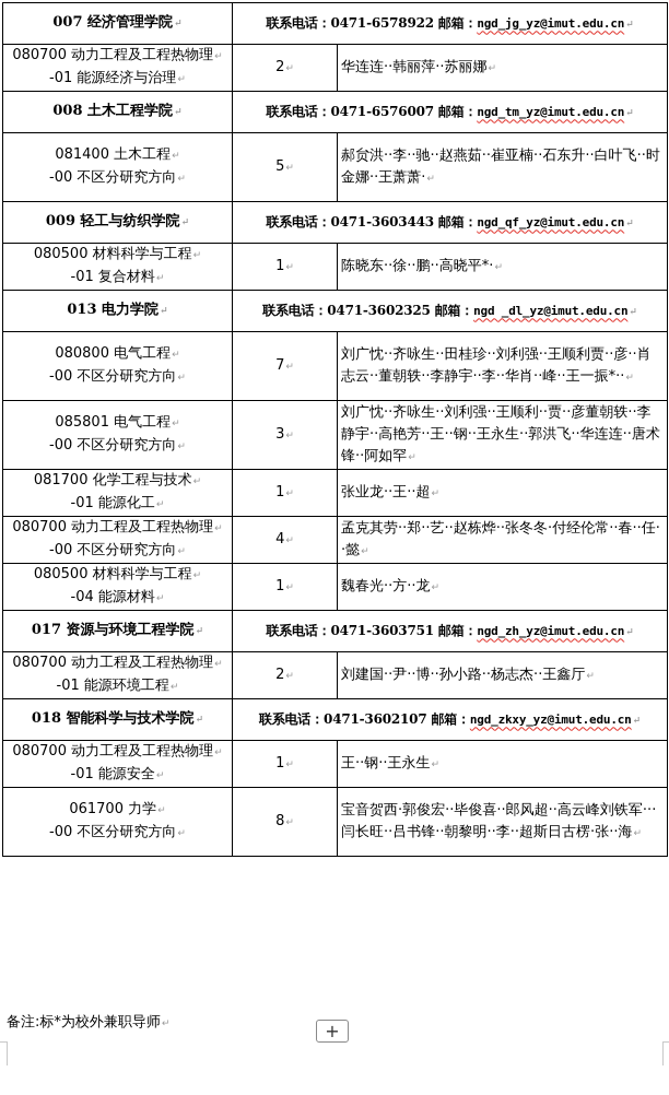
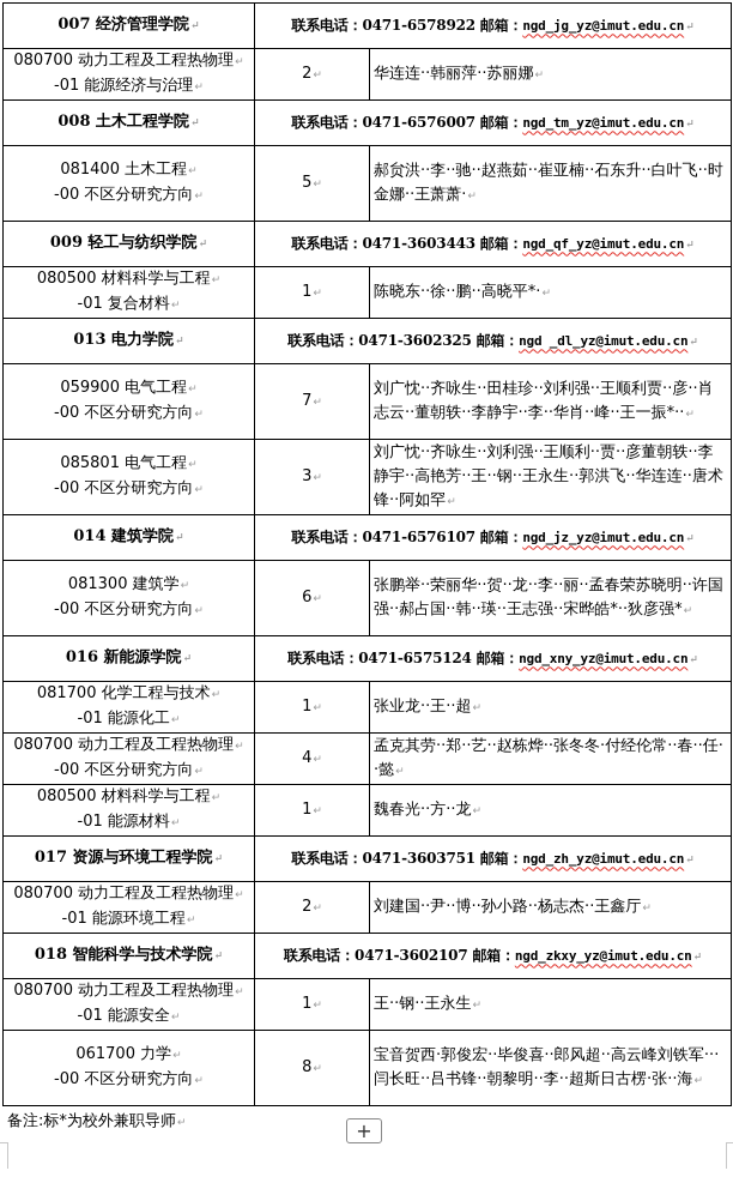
  007 经济管理学院↵	联系电话：0471-6578922 邮箱：ngd_jg_yz@imut.edu.cn↵
  080700 动力工程及工程热物理↵-01 能源经济与治理↵	2↵	华连连··韩丽萍··苏丽娜↵
  008 土木工程学院↵	联系电话：0471-6576007 邮箱：ngd_tm_yz@imut.edu.cn↵
  081400 土木工程↵-00 不区分研究方向↵	5↵	郝贠洪··李··驰··赵燕茹··崔亚楠··石东升··白叶飞··时金娜··王萧萧·↵
  009 轻工与纺织学院↵	联系电话：0471-3603443 邮箱：ngd_qf_yz@imut.edu.cn↵
  080500 材料科学与工程↵-01 复合材料↵	1↵	陈晓东··徐··鹏··高晓平*·↵
  013 电力学院↵	联系电话：0471-3602325 邮箱：ngd _dl_yz@imut.edu.cn↵
- 080800 电气工程↵-00 不区分研究方向↵	7↵	刘广忱··齐咏生··田桂珍··刘利强··王顺利贾··彦··肖志云··董朝轶··李静宇··李··华肖··峰··王一振*··↵
+ 059900 电气工程↵-00 不区分研究方向↵	7↵	刘广忱··齐咏生··田桂珍··刘利强··王顺利贾··彦··肖志云··董朝轶··李静宇··李··华肖··峰··王一振*··↵
  085801 电气工程↵-00 不区分研究方向↵	3↵	刘广忱··齐咏生··刘利强··王顺利··贾··彦董朝轶··李静宇··高艳芳··王··钢··王永生··郭洪飞··华连连··唐术锋··阿如罕↵
+ 014 建筑学院↵	联系电话：0471-6576107 邮箱：ngd_jz_yz@imut.edu.cn↵
+ 081300 建筑学↵-00 不区分研究方向↵	6↵	张鹏举··荣丽华··贺··龙··李··丽··孟春荣苏晓明··许国强··郝占国··韩··瑛··王志强··宋晔皓*··狄彦强*↵
+ 016 新能源学院↵	联系电话：0471-6575124 邮箱：ngd_xny_yz@imut.edu.cn↵
  081700 化学工程与技术↵-01 能源化工↵	1↵	张业龙··王··超↵
  080700 动力工程及工程热物理↵-00 不区分研究方向↵	4↵	孟克其劳··郑··艺··赵栋烨··张冬冬·付经伦常··春··任··懿↵
- 080500 材料科学与工程↵-04 能源材料↵	1↵	魏春光··方··龙↵
+ 080500 材料科学与工程↵-01 能源材料↵	1↵	魏春光··方··龙↵
  017 资源与环境工程学院↵	联系电话：0471-3603751 邮箱：ngd_zh_yz@imut.edu.cn↵
  080700 动力工程及工程热物理↵-01 能源环境工程↵	2↵	刘建国··尹··博··孙小路··杨志杰··王鑫厅↵
  018 智能科学与技术学院↵	联系电话：0471-3602107 邮箱：ngd_zkxy_yz@imut.edu.cn↵
  080700 动力工程及工程热物理↵-01 能源安全↵	1↵	王··钢··王永生↵
  061700 力学↵-00 不区分研究方向↵	8↵	宝音贺西·郭俊宏··毕俊喜··郎风超··高云峰刘铁军···闫长旺··吕书锋··朝黎明··李··超斯日古楞·张··海↵
  备注:标*为校外兼职导师↵
  +
